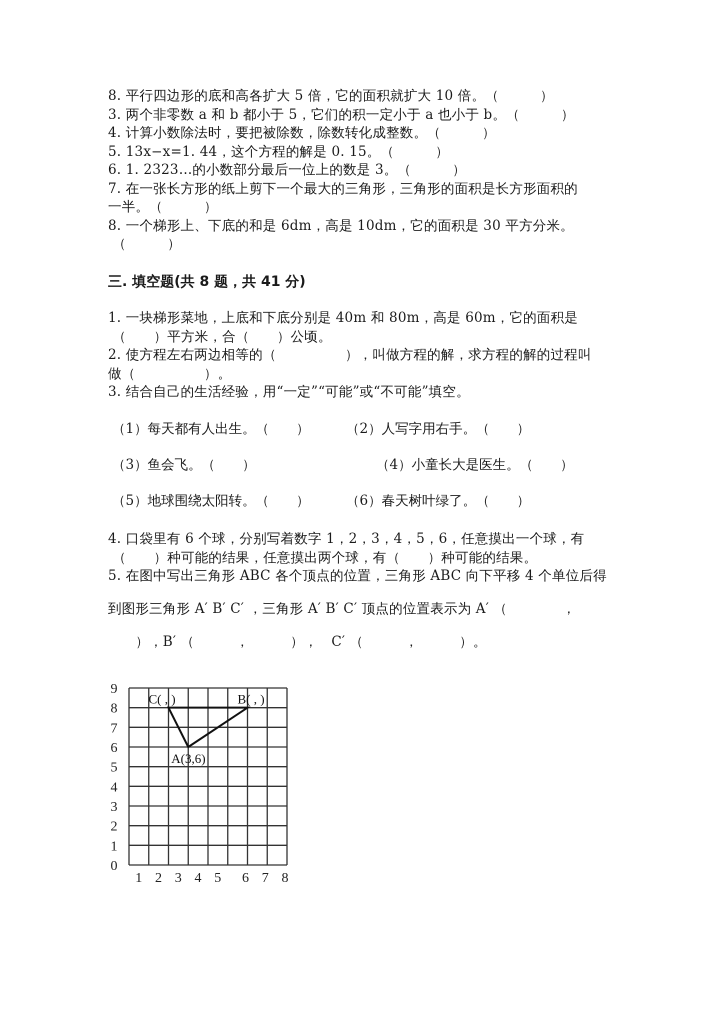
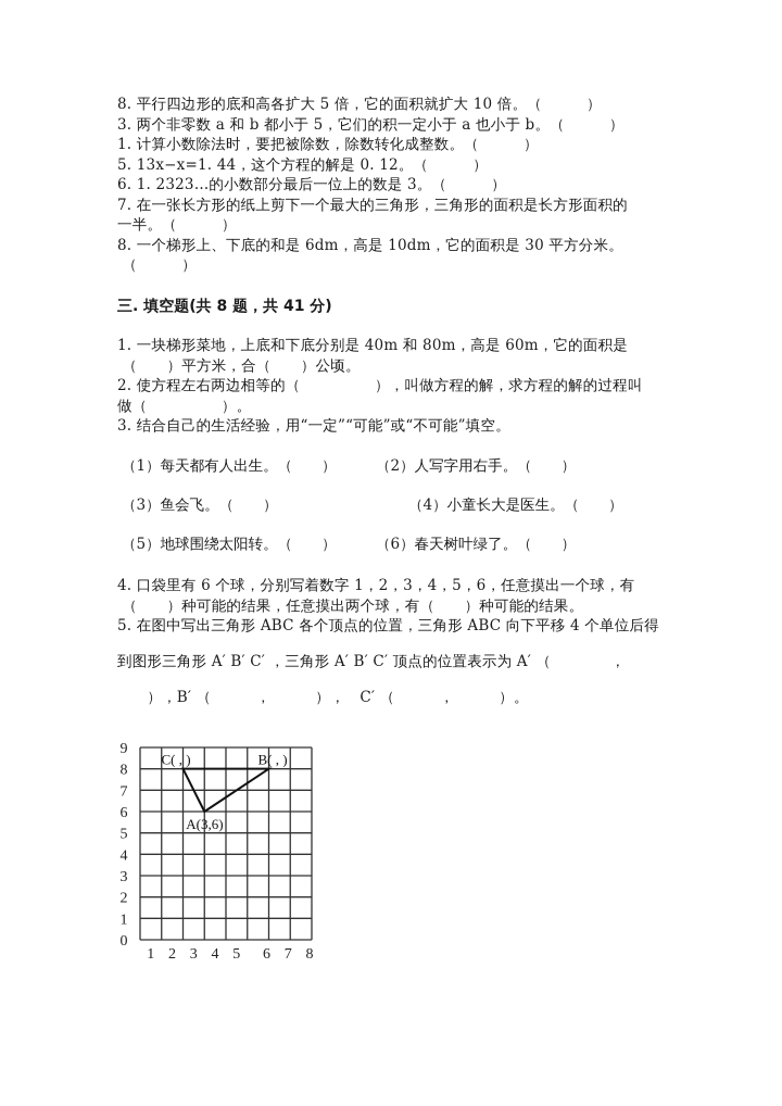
  8. 平行四边形的底和高各扩大 5 倍，它的面积就扩大 10 倍。（ ）
  3. 两个非零数 a 和 b 都小于 5，它们的积一定小于 a 也小于 b。（ ）
- 4. 计算小数除法时，要把被除数，除数转化成整数。（ ）
+ 1. 计算小数除法时，要把被除数，除数转化成整数。（ ）
- 5. 13x−x=1. 44，这个方程的解是 0. 15。（ ）
+ 5. 13x−x=1. 44，这个方程的解是 0. 12。（ ）
  6. 1. 2323…的小数部分最后一位上的数是 3。（ ）
  7. 在一张长方形的纸上剪下一个最大的三角形，三角形的面积是长方形面积的
  一半。（ ）
  8. 一个梯形上、下底的和是 6dm，高是 10dm，它的面积是 30 平方分米。
  （ ）
  三. 填空题(共 8 题，共 41 分)
  1. 一块梯形菜地，上底和下底分别是 40m 和 80m，高是 60m，它的面积是
  （ ）平方米，合（ ）公顷。
  2. 使方程左右两边相等的（ ），叫做方程的解，求方程的解的过程叫
  做（ ）。
  3. 结合自己的生活经验，用“一定”“可能”或“不可能”填空。
  （1）每天都有人出生。（ ）
  （2）人写字用右手。（ ）
  （3）鱼会飞。（ ）
  （4）小童长大是医生。（ ）
  （5）地球围绕太阳转。（ ）
  （6）春天树叶绿了。（ ）
  4. 口袋里有 6 个球，分别写着数字 1，2，3，4，5，6，任意摸出一个球，有
  （ ）种可能的结果，任意摸出两个球，有（ ）种可能的结果。
  5. 在图中写出三角形 ABC 各个顶点的位置，三角形 ABC 向下平移 4 个单位后得
  到图形三角形 A′ B′ C′ ，三角形 A′ B′ C′ 顶点的位置表示为 A′ （ ，
  ），B′ （ ， ）， C′ （ ， ）。
  0
  1
  2
  3
  4
  5
  6
  7
  8
  9
  1
  2
  3
  4
  5
  6
  7
  8
  A(3,6)
  C( , )
  B( , )
